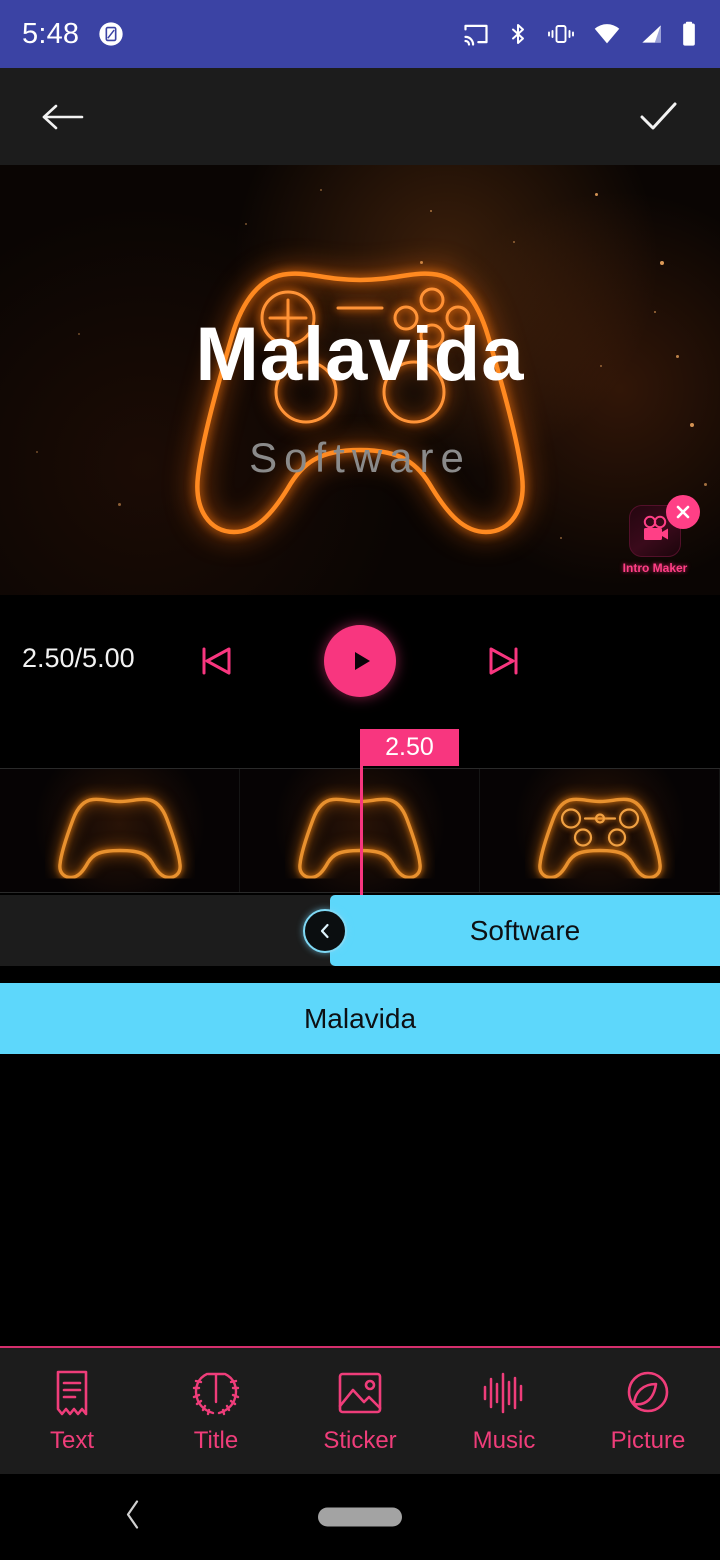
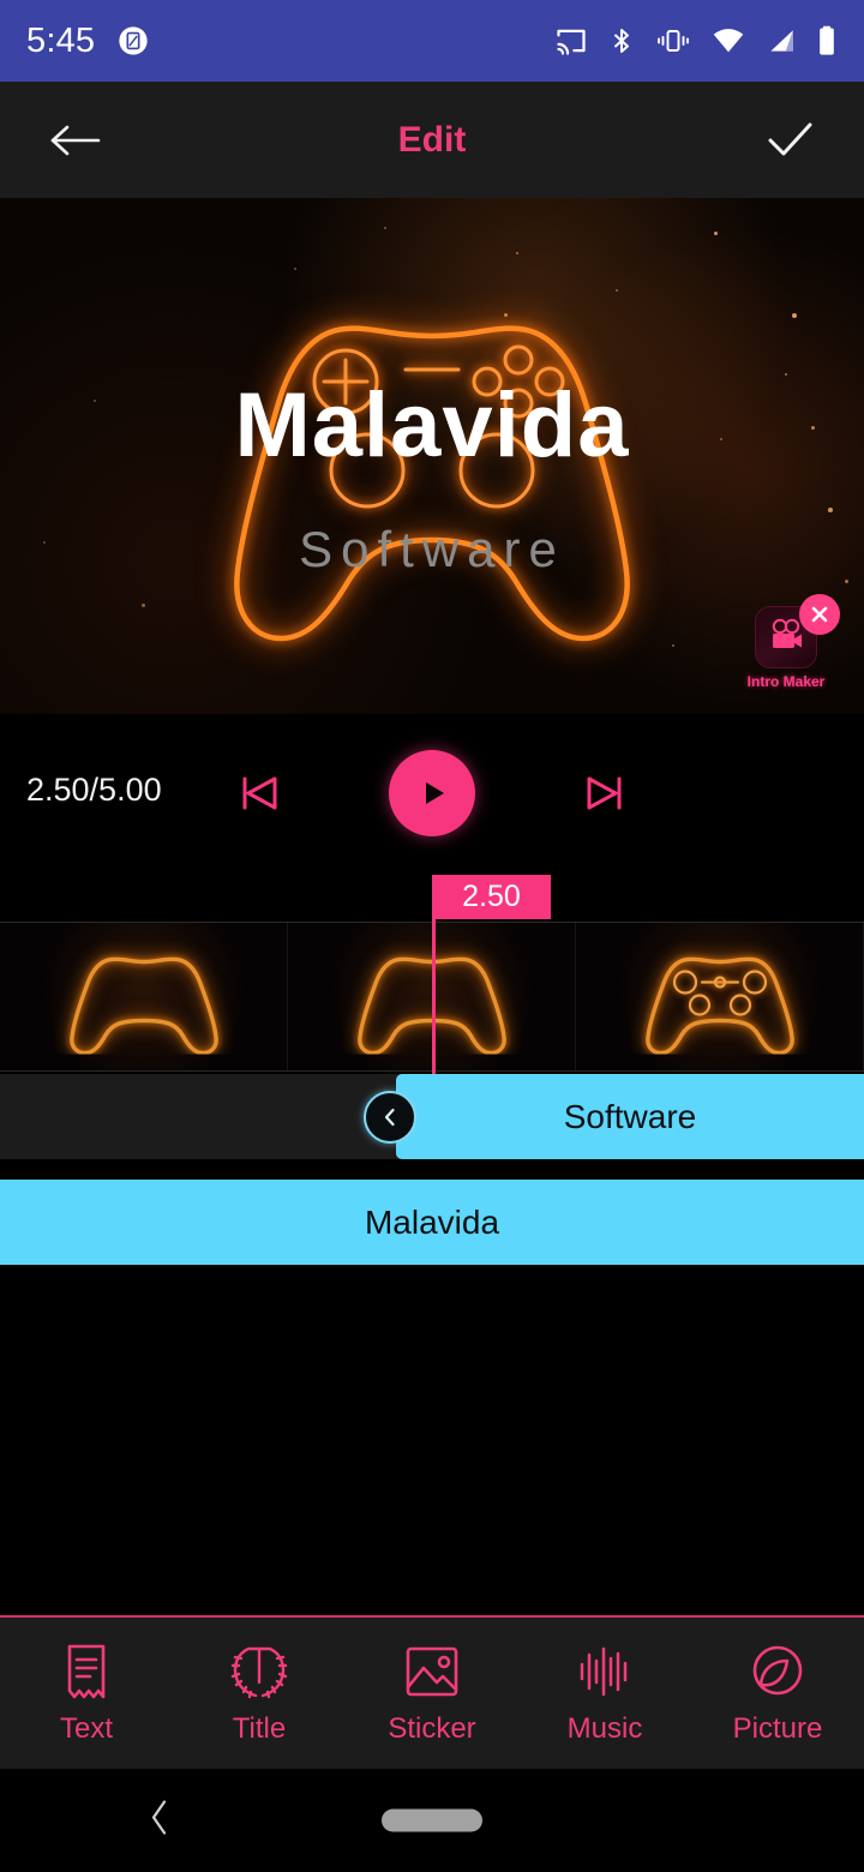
- 5:48
+ 5:45
+ Edit
  Malavida
  Software
  Intro Maker
  2.50/5.00
  2.50
  Software
  Malavida
  Text
  Title
  Sticker
  Music
  Picture
